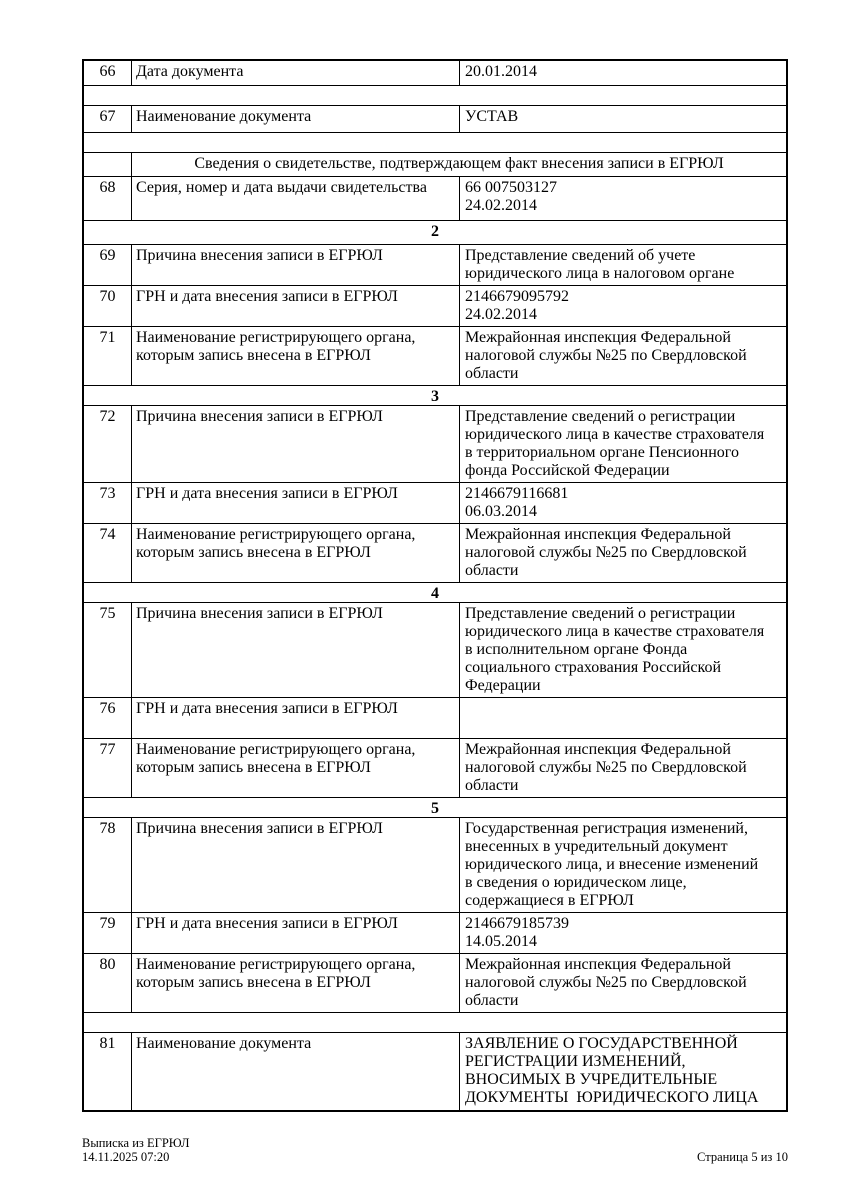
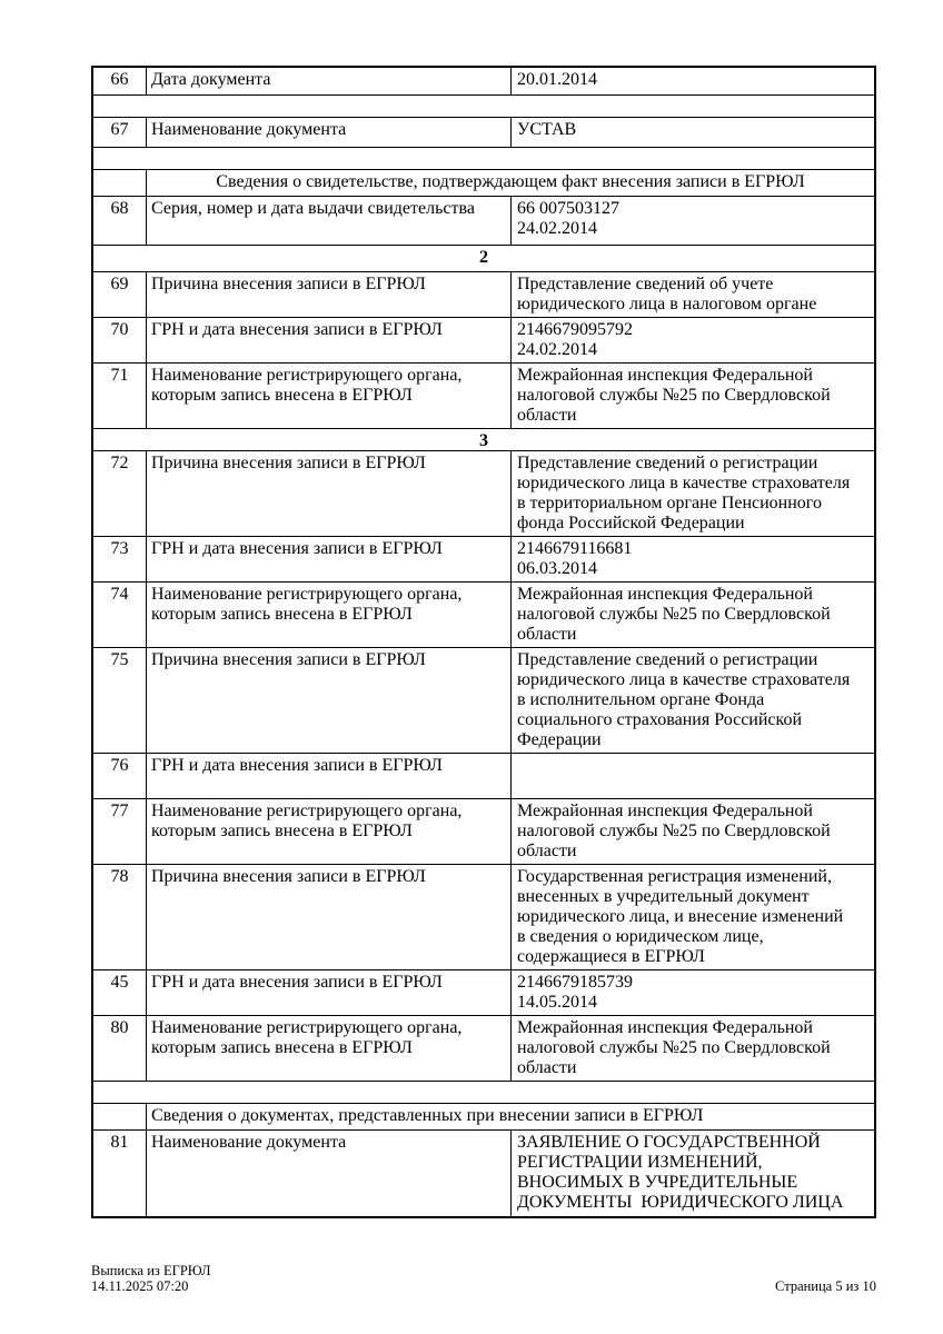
  66
  Дата документа
  20.01.2014
  67
  Наименование документа
  УСТАВ
  Сведения о свидетельстве, подтверждающем факт внесения записи в ЕГРЮЛ
  68
  Серия, номер и дата выдачи свидетельства
  66 007503127
  24.02.2014
  2
  69
  Причина внесения записи в ЕГРЮЛ
  Представление сведений об учете
  юридического лица в налоговом органе
  70
  ГРН и дата внесения записи в ЕГРЮЛ
  2146679095792
  24.02.2014
  71
  Наименование регистрирующего органа,
  которым запись внесена в ЕГРЮЛ
  Межрайонная инспекция Федеральной
  налоговой службы №25 по Свердловской
  области
  3
  72
  Причина внесения записи в ЕГРЮЛ
  Представление сведений о регистрации
  юридического лица в качестве страхователя
  в территориальном органе Пенсионного
  фонда Российской Федерации
  73
  ГРН и дата внесения записи в ЕГРЮЛ
  2146679116681
  06.03.2014
  74
  Наименование регистрирующего органа,
  которым запись внесена в ЕГРЮЛ
  Межрайонная инспекция Федеральной
  налоговой службы №25 по Свердловской
  области
- 4
  75
  Причина внесения записи в ЕГРЮЛ
  Представление сведений о регистрации
  юридического лица в качестве страхователя
  в исполнительном органе Фонда
  социального страхования Российской
  Федерации
  76
  ГРН и дата внесения записи в ЕГРЮЛ
  77
  Наименование регистрирующего органа,
  которым запись внесена в ЕГРЮЛ
  Межрайонная инспекция Федеральной
  налоговой службы №25 по Свердловской
  области
- 5
  78
  Причина внесения записи в ЕГРЮЛ
  Государственная регистрация изменений,
  внесенных в учредительный документ
  юридического лица, и внесение изменений
  в сведения о юридическом лице,
  содержащиеся в ЕГРЮЛ
- 79
+ 45
  ГРН и дата внесения записи в ЕГРЮЛ
  2146679185739
  14.05.2014
  80
  Наименование регистрирующего органа,
  которым запись внесена в ЕГРЮЛ
  Межрайонная инспекция Федеральной
  налоговой службы №25 по Свердловской
  области
+ Сведения о документах, представленных при внесении записи в ЕГРЮЛ
  81
  Наименование документа
  ЗАЯВЛЕНИЕ О ГОСУДАРСТВЕННОЙ
  РЕГИСТРАЦИИ ИЗМЕНЕНИЙ,
  ВНОСИМЫХ В УЧРЕДИТЕЛЬНЫЕ
  ДОКУМЕНТЫ ЮРИДИЧЕСКОГО ЛИЦА
  Выписка из ЕГРЮЛ
  14.11.2025 07:20
  Страница 5 из 10
